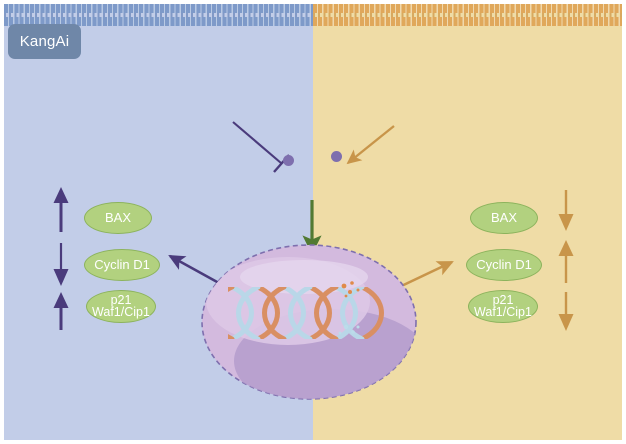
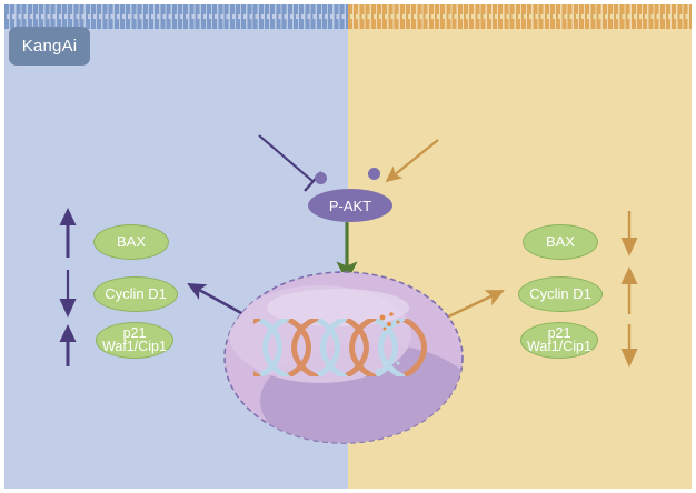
  KangAi
+ P-AKT
  BAX
  Cyclin D1
  p21
  Waf1/Cip1
  BAX
  Cyclin D1
  p21
  Waf1/Cip1
